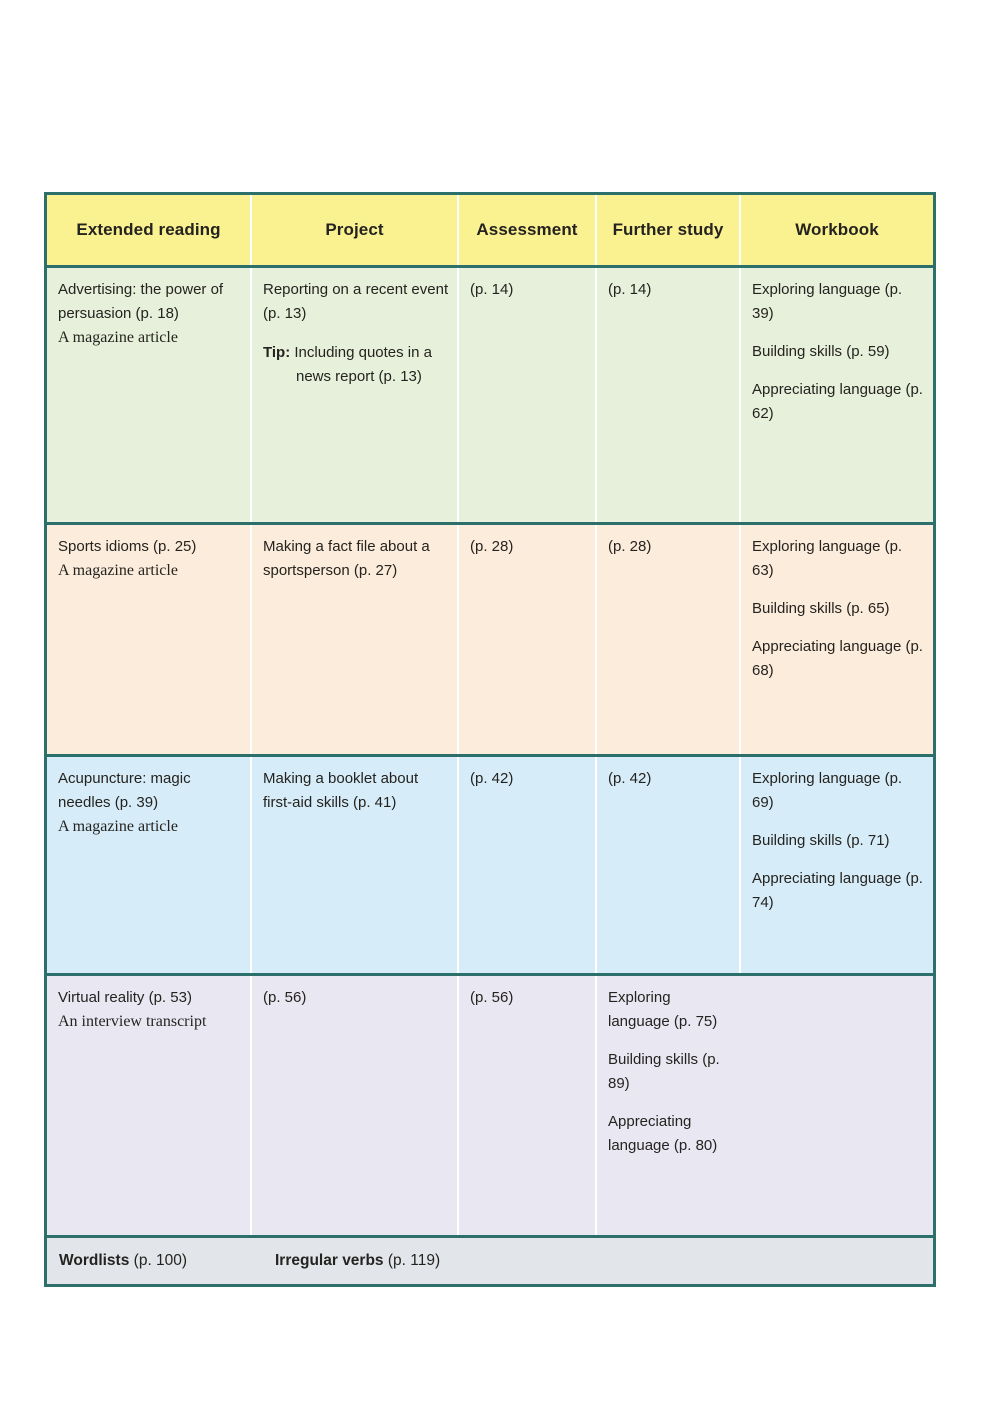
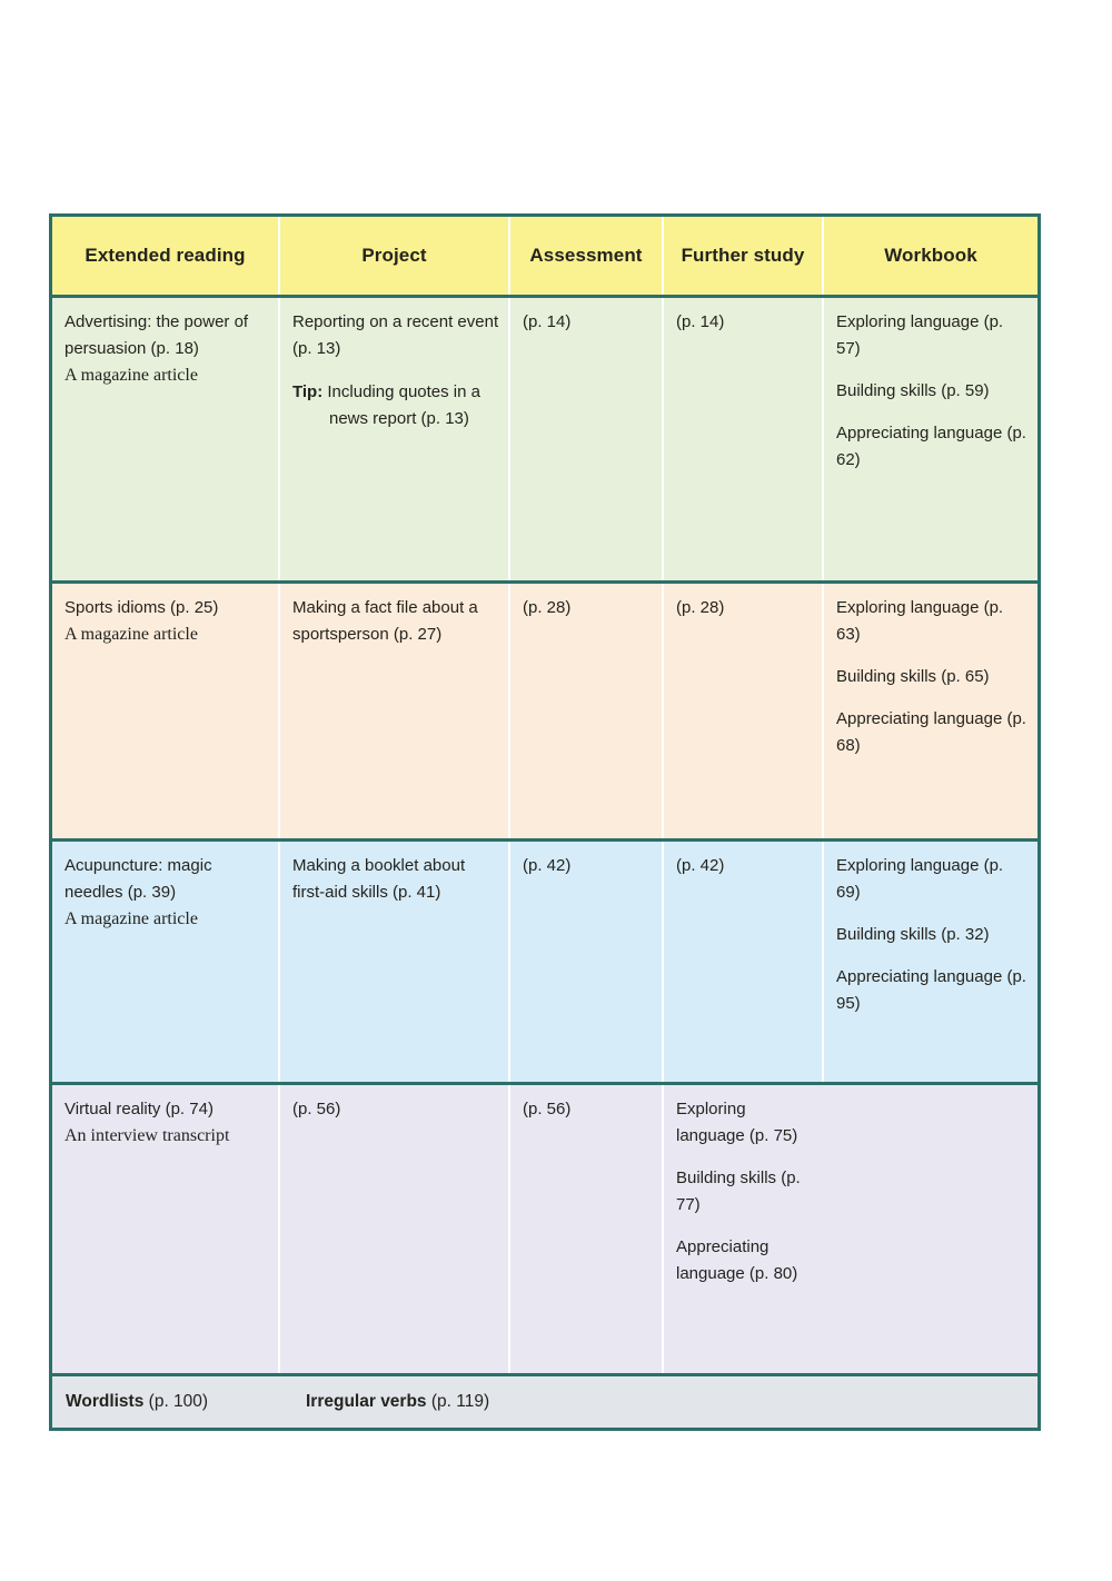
  Extended reading
  Project
  Assessment
  Further study
  Workbook
  Advertising: the power of persuasion (p. 18)
  A magazine article
  Reporting on a recent event (p. 13)
  Tip: Including quotes in a news report (p. 13)
  (p. 14)
  (p. 14)
- Exploring language (p. 39)
+ Exploring language (p. 57)
  Building skills (p. 59)
  Appreciating language (p. 62)
  Sports idioms (p. 25)
  A magazine article
  Making a fact file about a sportsperson (p. 27)
  (p. 28)
  (p. 28)
  Exploring language (p. 63)
  Building skills (p. 65)
  Appreciating language (p. 68)
  Acupuncture: magic needles (p. 39)
  A magazine article
  Making a booklet about first-aid skills (p. 41)
  (p. 42)
  (p. 42)
  Exploring language (p. 69)
- Building skills (p. 71)
+ Building skills (p. 32)
- Appreciating language (p. 74)
+ Appreciating language (p. 95)
- Virtual reality (p. 53)
+ Virtual reality (p. 74)
  An interview transcript
  (p. 56)
  (p. 56)
  Exploring language (p. 75)
- Building skills (p. 89)
+ Building skills (p. 77)
  Appreciating language (p. 80)
  Wordlists (p. 100)
  Irregular verbs (p. 119)
